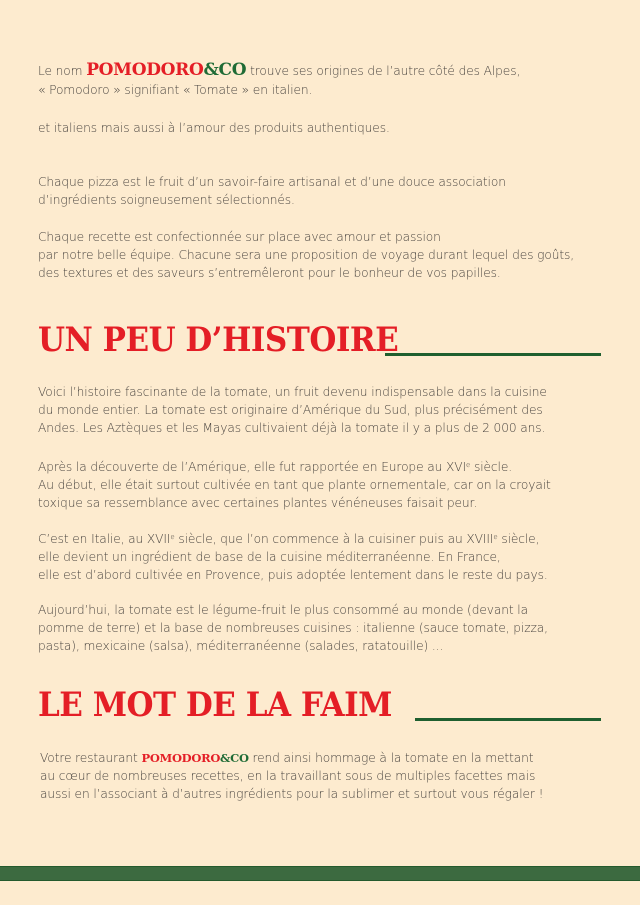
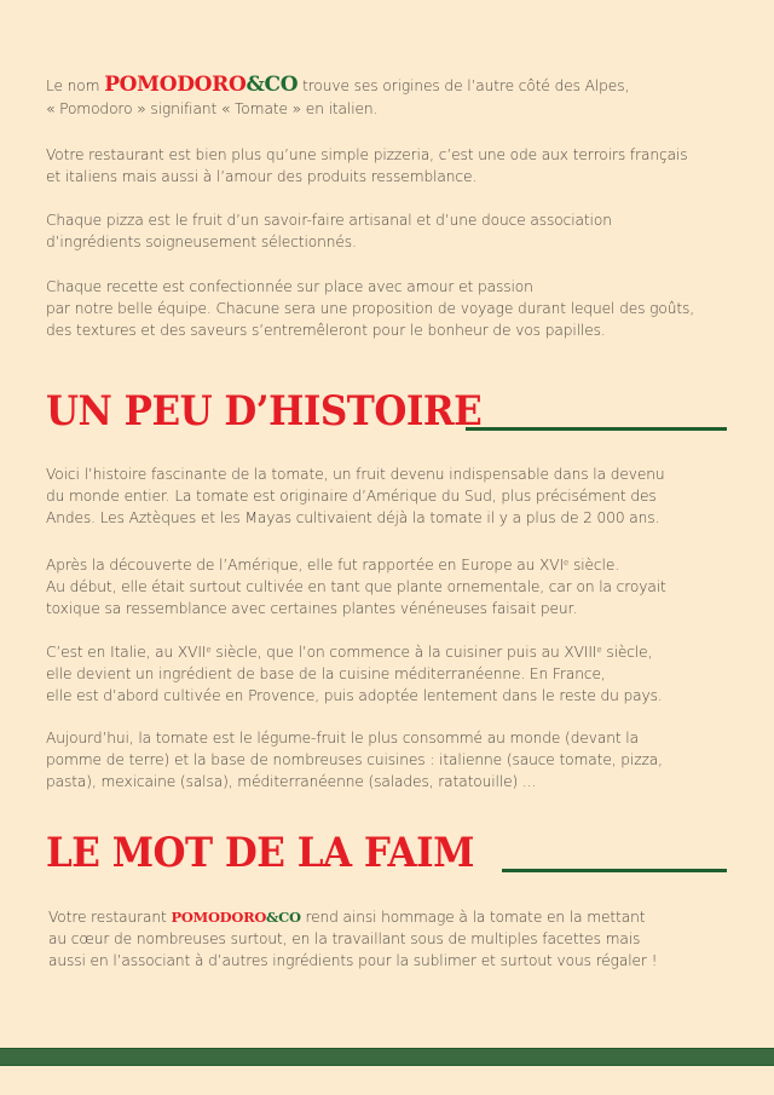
  Le nom POMODORO&CO trouve ses origines de l’autre côté des Alpes,
  « Pomodoro » signifiant « Tomate » en italien.
+ Votre restaurant est bien plus qu’une simple pizzeria, c’est une ode aux terroirs français
- et italiens mais aussi à l’amour des produits authentiques.
+ et italiens mais aussi à l’amour des produits ressemblance.
  Chaque pizza est le fruit d’un savoir-faire artisanal et d’une douce association
  d’ingrédients soigneusement sélectionnés.
  Chaque recette est confectionnée sur place avec amour et passion
  par notre belle équipe. Chacune sera une proposition de voyage durant lequel des goûts,
  des textures et des saveurs s’entremêleront pour le bonheur de vos papilles.
  UN PEU D’HISTOIRE
- Voici l’histoire fascinante de la tomate, un fruit devenu indispensable dans la cuisine
+ Voici l’histoire fascinante de la tomate, un fruit devenu indispensable dans la devenu
  du monde entier. La tomate est originaire d’Amérique du Sud, plus précisément des
  Andes. Les Aztèques et les Mayas cultivaient déjà la tomate il y a plus de 2 000 ans.
  Après la découverte de l’Amérique, elle fut rapportée en Europe au XVIe siècle.
  Au début, elle était surtout cultivée en tant que plante ornementale, car on la croyait
  toxique sa ressemblance avec certaines plantes vénéneuses faisait peur.
  C’est en Italie, au XVIIe siècle, que l’on commence à la cuisiner puis au XVIIIe siècle,
  elle devient un ingrédient de base de la cuisine méditerranéenne. En France,
  elle est d’abord cultivée en Provence, puis adoptée lentement dans le reste du pays.
  Aujourd’hui, la tomate est le légume-fruit le plus consommé au monde (devant la
  pomme de terre) et la base de nombreuses cuisines : italienne (sauce tomate, pizza,
  pasta), mexicaine (salsa), méditerranéenne (salades, ratatouille) ...
  LE MOT DE LA FAIM
  Votre restaurant POMODORO&CO rend ainsi hommage à la tomate en la mettant
- au cœur de nombreuses recettes, en la travaillant sous de multiples facettes mais
+ au cœur de nombreuses surtout, en la travaillant sous de multiples facettes mais
  aussi en l’associant à d’autres ingrédients pour la sublimer et surtout vous régaler !
